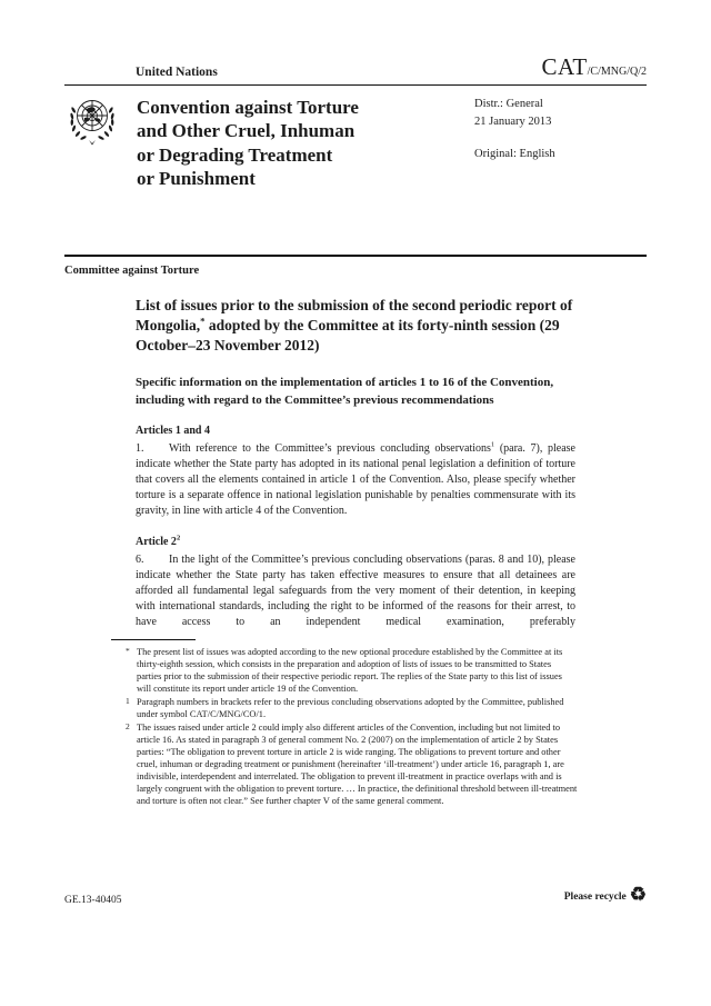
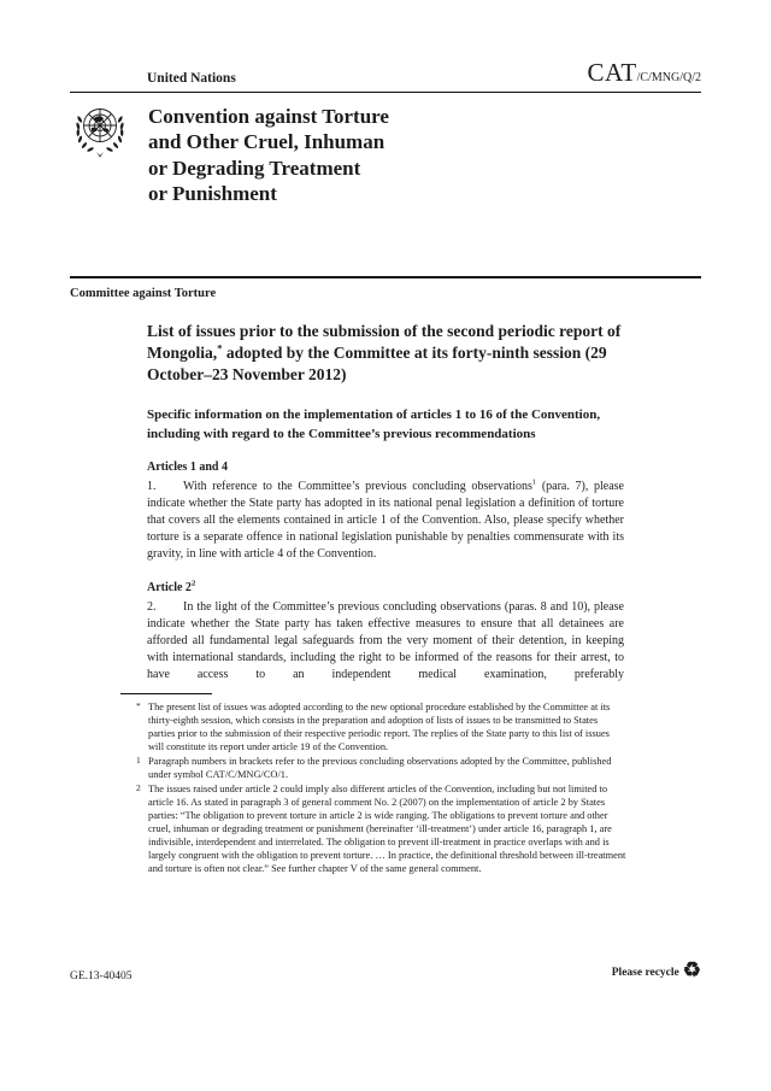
  United Nations
  CAT/C/MNG/Q/2
  Convention against Torture
  and Other Cruel, Inhuman
  or Degrading Treatment
  or Punishment
- Distr.: General
- 21 January 2013
- Original: English
  Committee against Torture
  List of issues prior to the submission of the second periodic report of Mongolia,* adopted by the Committee at its forty-ninth session (29 October–23 November 2012)
  Specific information on the implementation of articles 1 to 16 of the Convention, including with regard to the Committee’s previous recommendations
  Articles 1 and 4
  1. With reference to the Committee’s previous concluding observations (para. 7), please indicate whether the State party has adopted in its national penal legislation a definition of torture that covers all the elements contained in article 1 of the Convention. Also, please specify whether torture is a separate offence in national legislation punishable by penalties commensurate with its gravity, in line with article 4 of the Convention.
  Article 2
- 6. In the light of the Committee’s previous concluding observations (paras. 8 and 10), please indicate whether the State party has taken effective measures to ensure that all detainees are afforded all fundamental legal safeguards from the very moment of their detention, in keeping with international standards, including the right to be informed of the reasons for their arrest, to have access to an independent medical examination, preferably
+ 2. In the light of the Committee’s previous concluding observations (paras. 8 and 10), please indicate whether the State party has taken effective measures to ensure that all detainees are afforded all fundamental legal safeguards from the very moment of their detention, in keeping with international standards, including the right to be informed of the reasons for their arrest, to have access to an independent medical examination, preferably
  *
  The present list of issues was adopted according to the new optional procedure established by the Committee at its thirty-eighth session, which consists in the preparation and adoption of lists of issues to be transmitted to States parties prior to the submission of their respective periodic report. The replies of the State party to this list of issues will constitute its report under article 19 of the Convention.
  1
  Paragraph numbers in brackets refer to the previous concluding observations adopted by the Committee, published under symbol CAT/C/MNG/CO/1.
  2
  The issues raised under article 2 could imply also different articles of the Convention, including but not limited to article 16. As stated in paragraph 3 of general comment No. 2 (2007) on the implementation of article 2 by States parties: “The obligation to prevent torture in article 2 is wide ranging. The obligations to prevent torture and other cruel, inhuman or degrading treatment or punishment (hereinafter ‘ill-treatment’) under article 16, paragraph 1, are indivisible, interdependent and interrelated. The obligation to prevent ill-treatment in practice overlaps with and is largely congruent with the obligation to prevent torture. … In practice, the definitional threshold between ill-treatment and torture is often not clear.” See further chapter V of the same general comment.
  GE.13-40405
  Please recycle
  ♻
